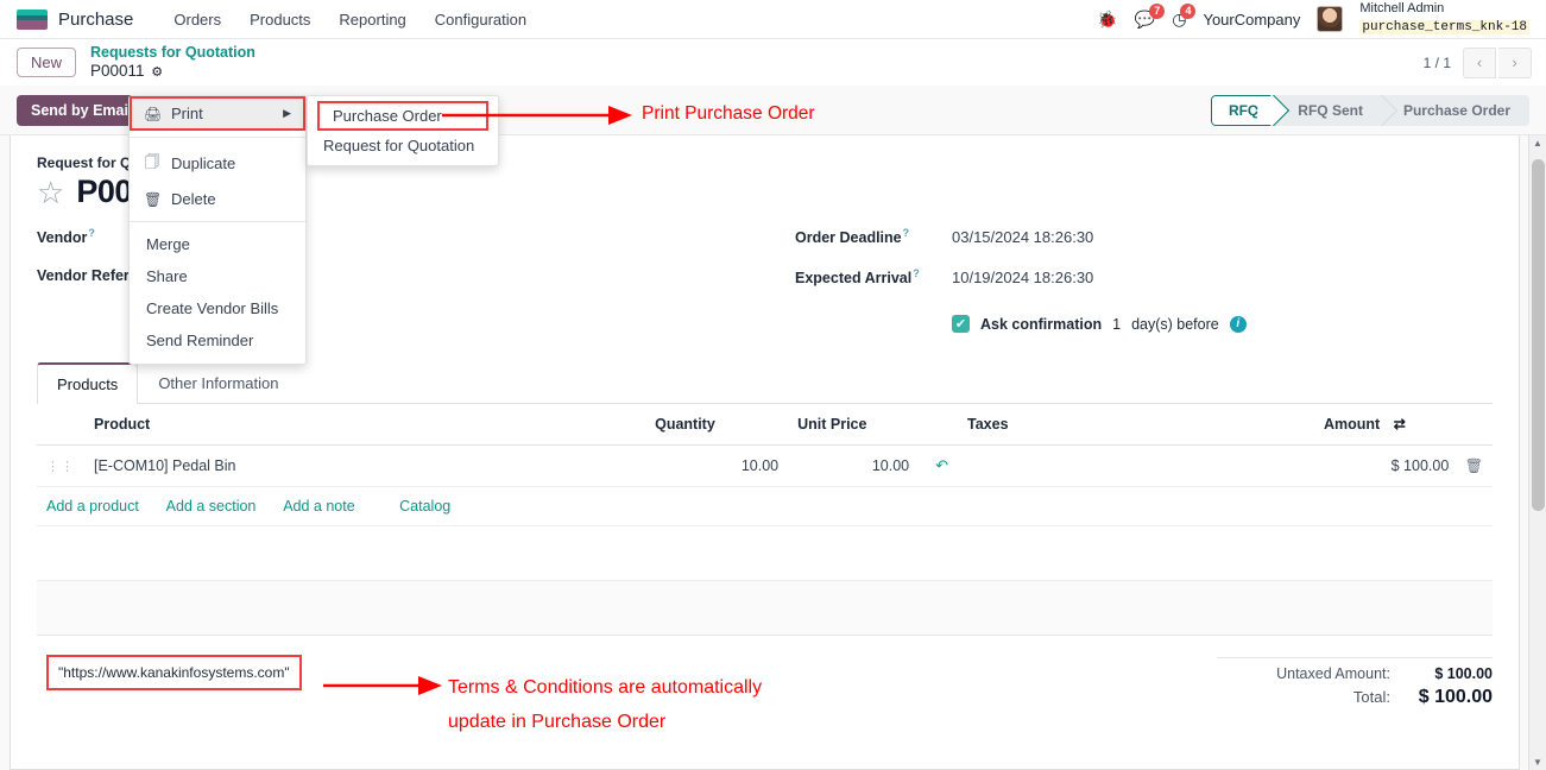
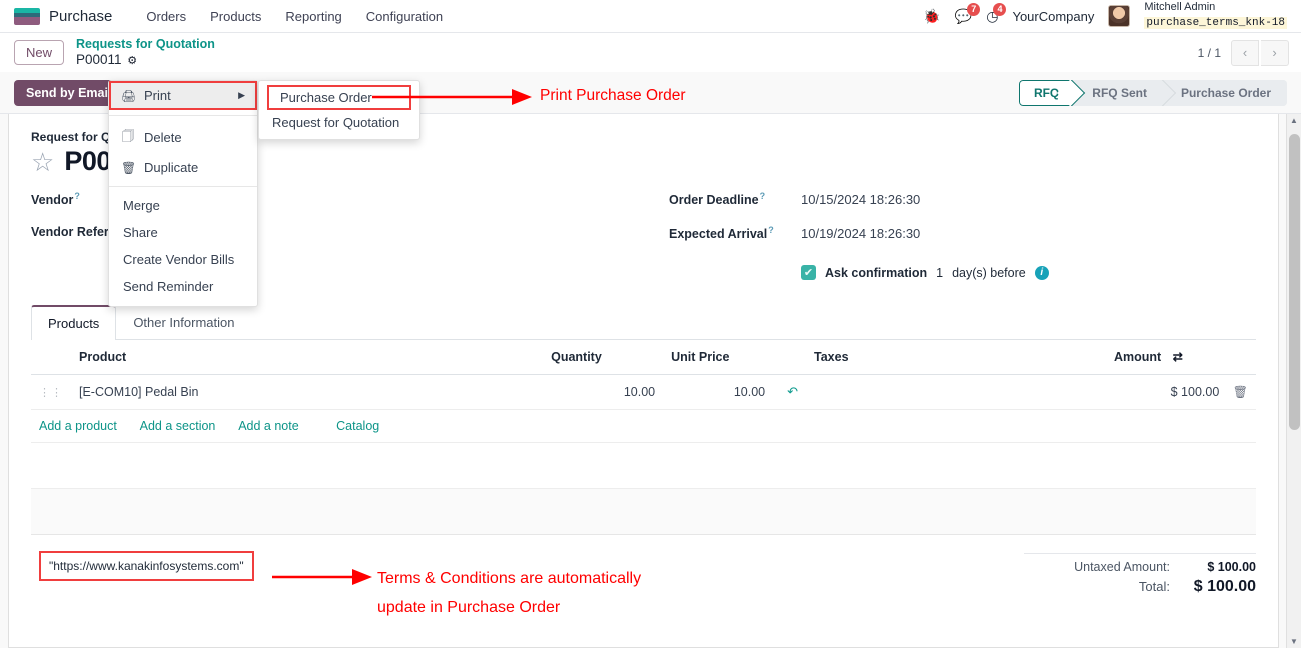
  Purchase
  Orders
  Products
  Reporting
  Configuration
  🐞
  💬
  7
  ◷
  4
  YourCompany
  Mitchell Admin
  purchase_terms_knk-18
  New
  Requests for Quotation
  P00011 ⚙
  1 / 1
  ‹
  ›
  Send by Emai
  RFQ
  RFQ Sent
  Purchase Order
  ☆
  Vendor?
  Vendor Refer
  Order Deadline?
- 03/15/2024 18:26:30
+ 10/15/2024 18:26:30
  Expected Arrival?
  10/19/2024 18:26:30
  ✔
  Ask confirmation
  1
  day(s) before
  i
  Products
  Other Information
  	Product	Quantity	Unit Price		Taxes	Amount ⇄
  ⋮⋮	[E-COM10] Pedal Bin	10.00	10.00	↶		$ 100.00 🗑
  Add a product Add a section Add a note Catalog
  "https://www.kanakinfosystems.com"
  Untaxed Amount:
  $ 100.00
  Total:
  $ 100.00
  ▲
  ▼
  🖨
  Print
  ▶
  🗍
- Duplicate
+ Delete
  🗑
- Delete
+ Duplicate
  Merge
  Share
  Create Vendor Bills
  Send Reminder
  Purchase Order
  Request for Quotation
  Print Purchase Order
  Terms & Conditions are automatically
  update in Purchase Order
